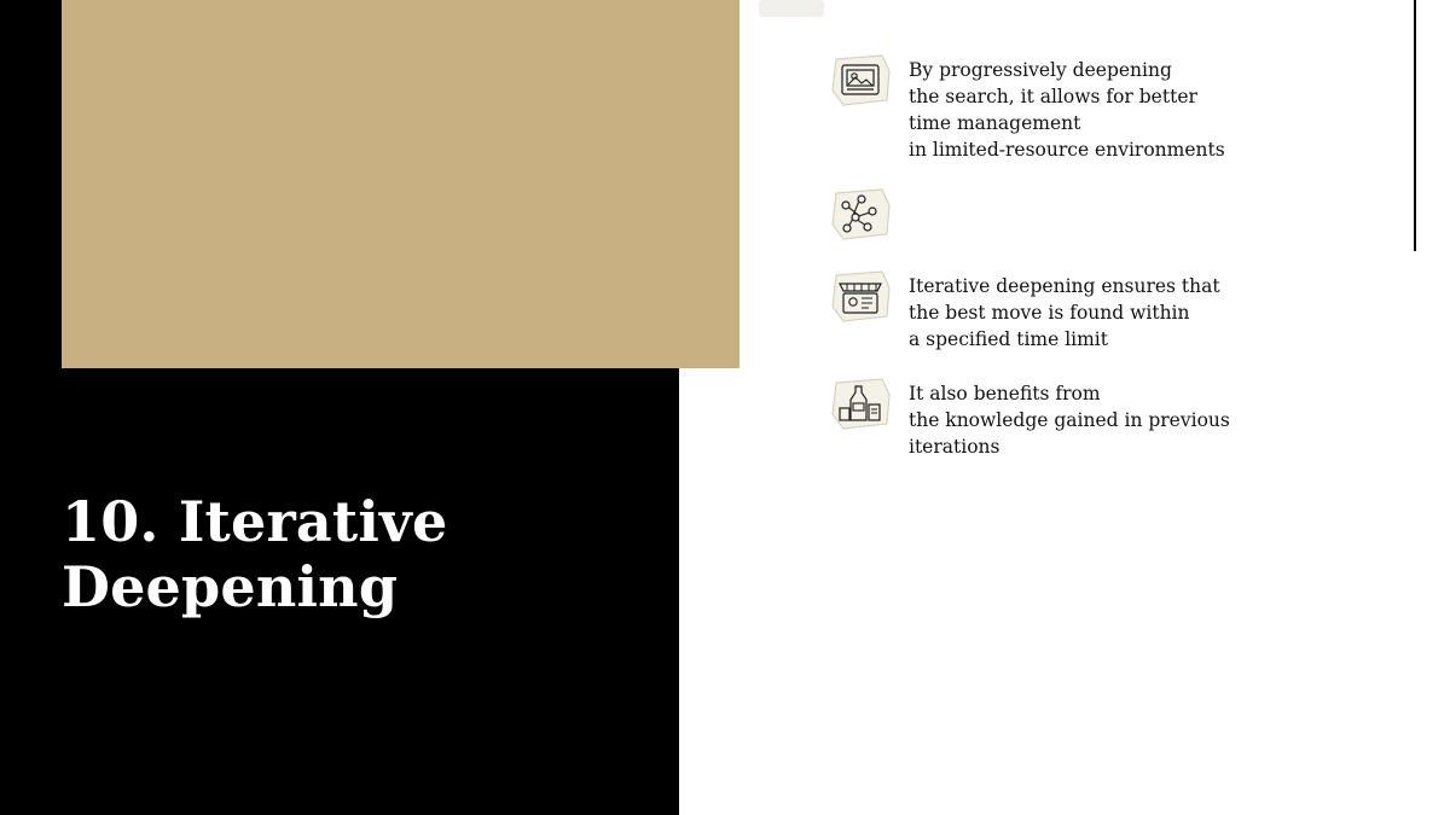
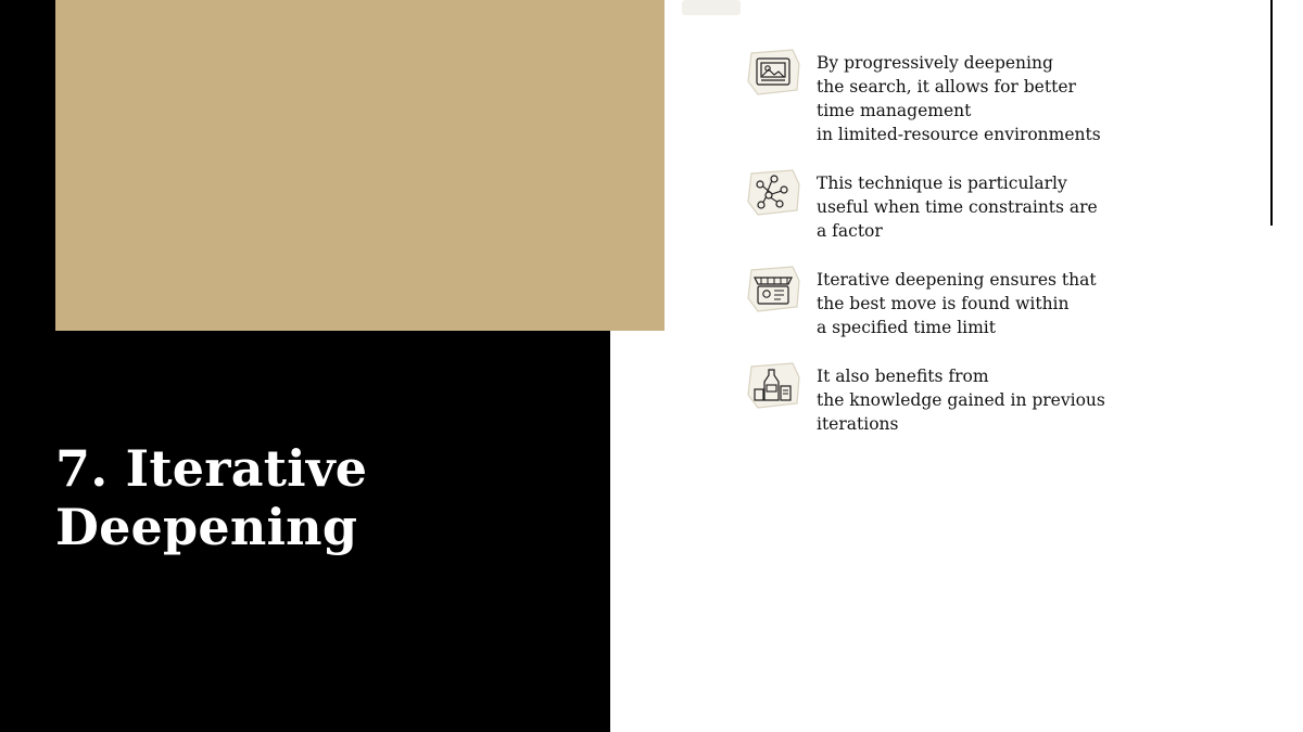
- 10. Iterative Deepening
+ 7. Iterative Deepening
  By progressively deepening
  the search, it allows for better
  time management
  in limited-resource environments
+ This technique is particularly
+ useful when time constraints are
+ a factor
  Iterative deepening ensures that
  the best move is found within
  a specified time limit
  It also benefits from
  the knowledge gained in previous
  iterations
